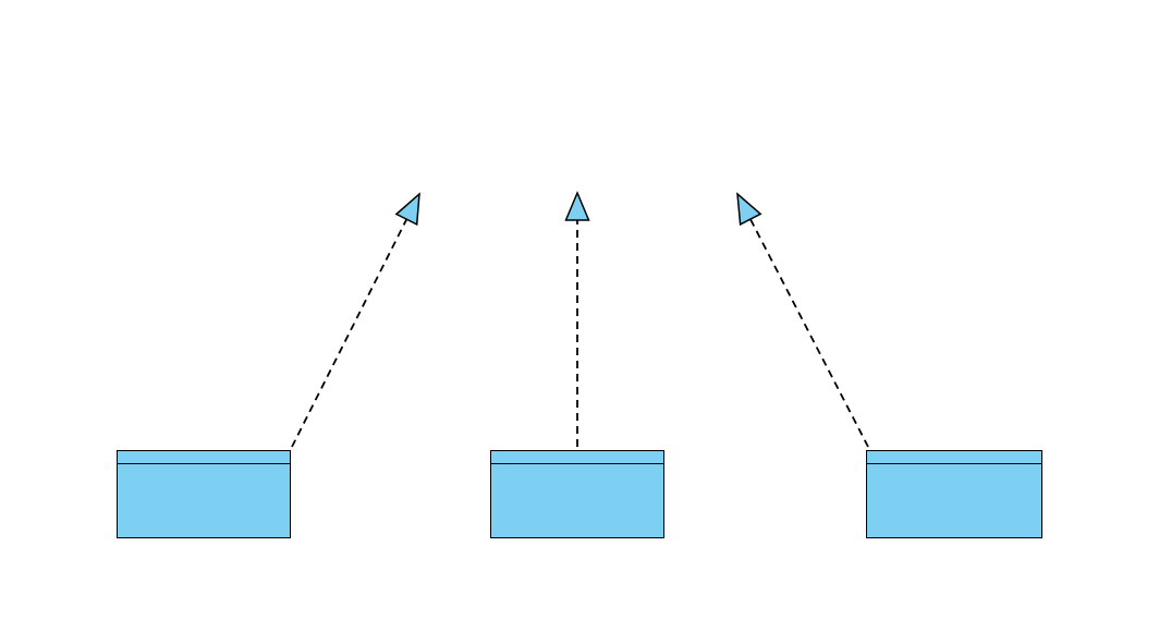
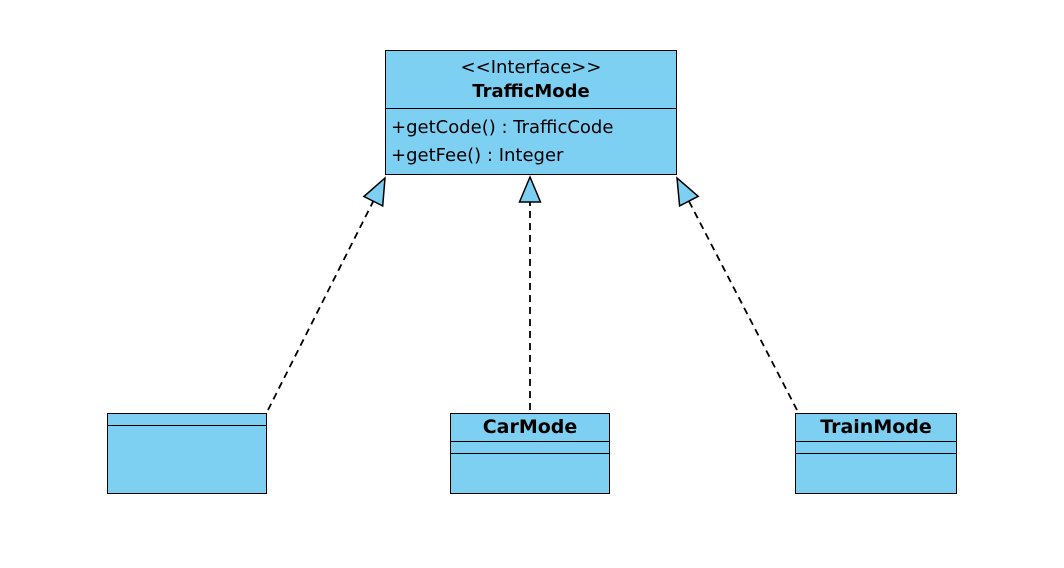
+ <<Interface>>
+ TrafficMode
+ +getCode() : TrafficCode
+ +getFee() : Integer
+ CarMode
+ TrainMode
